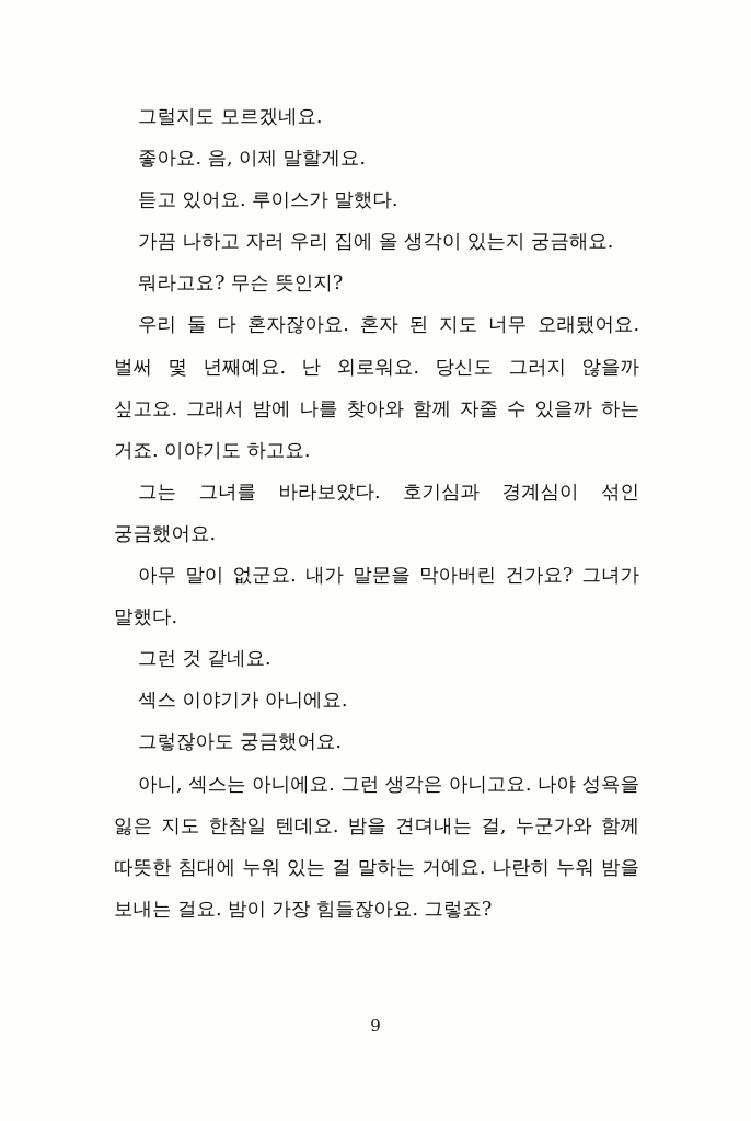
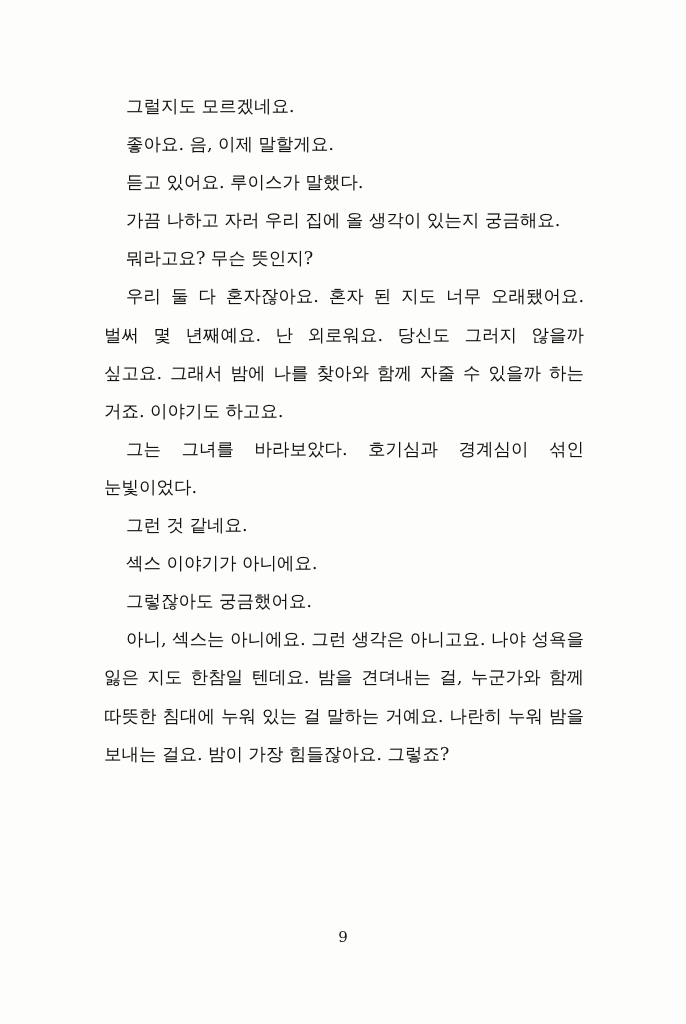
  그럴지도 모르겠네요.
  좋아요. 음, 이제 말할게요.
  듣고 있어요. 루이스가 말했다.
  가끔 나하고 자러 우리 집에 올 생각이 있는지 궁금해요.
  뭐라고요? 무슨 뜻인지?
  우리 둘 다 혼자잖아요. 혼자 된 지도 너무 오래됐어요. 벌써 몇 년째예요. 난 외로워요. 당신도 그러지 않을까 싶고요. 그래서 밤에 나를 찾아와 함께 자줄 수 있을까 하는 거죠. 이야기도 하고요.
- 그는 그녀를 바라보았다. 호기심과 경계심이 섞인 궁금했어요.
+ 그는 그녀를 바라보았다. 호기심과 경계심이 섞인 눈빛이었다.
- 아무 말이 없군요. 내가 말문을 막아버린 건가요? 그녀가 말했다.
  그런 것 같네요.
  섹스 이야기가 아니에요.
  그렇잖아도 궁금했어요.
  아니, 섹스는 아니에요. 그런 생각은 아니고요. 나야 성욕을 잃은 지도 한참일 텐데요. 밤을 견뎌내는 걸, 누군가와 함께 따뜻한 침대에 누워 있는 걸 말하는 거예요. 나란히 누워 밤을 보내는 걸요. 밤이 가장 힘들잖아요. 그렇죠?
  9
